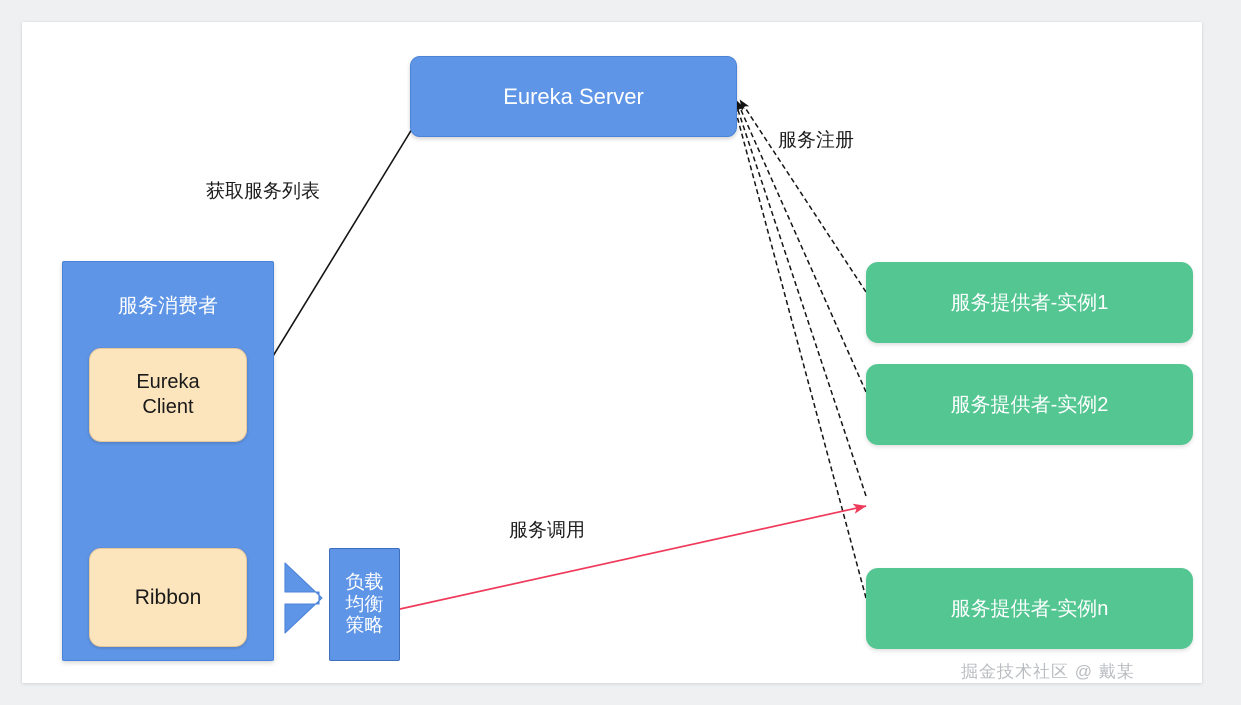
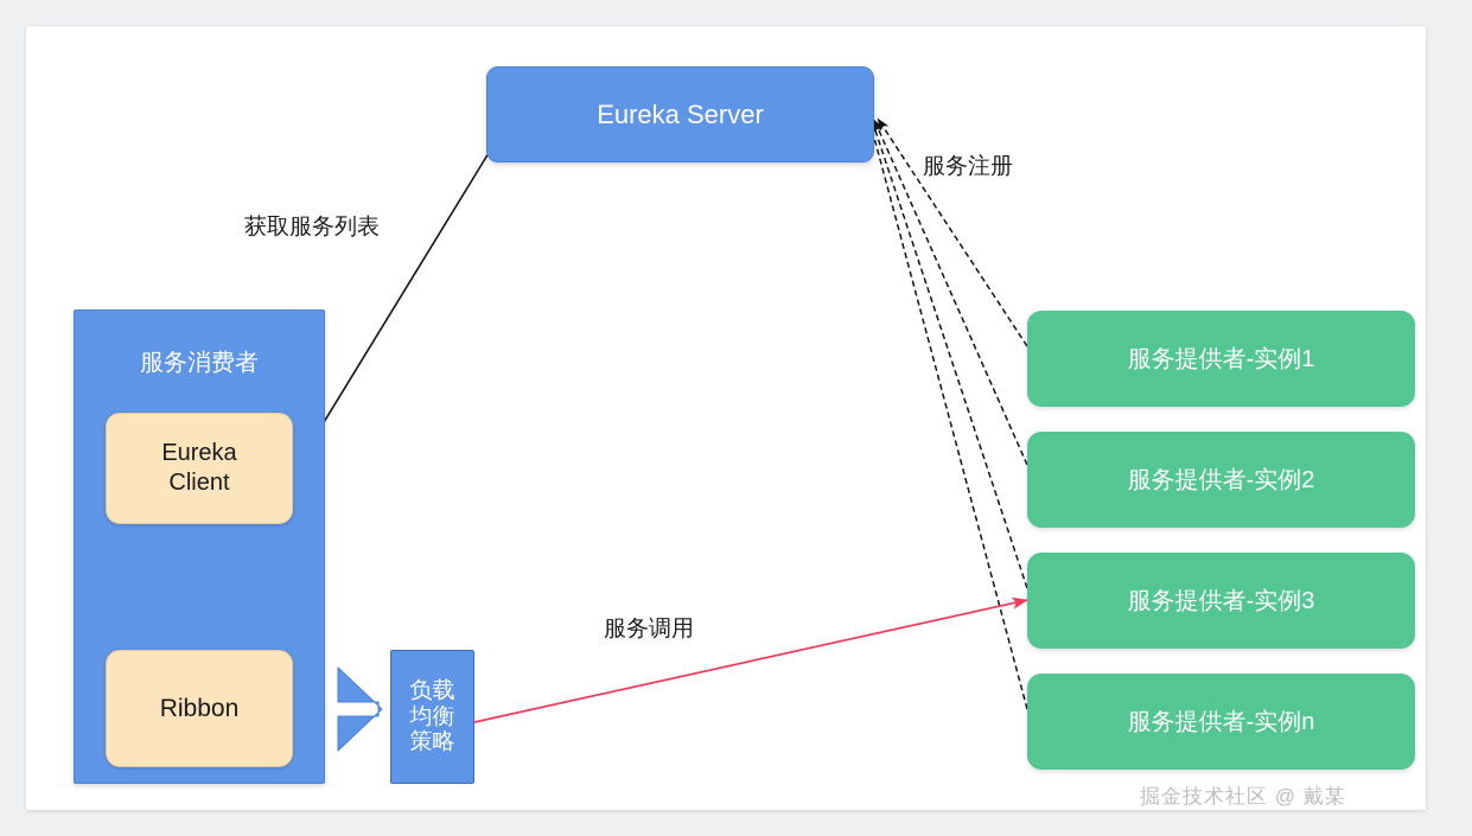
  Eureka Server
  服务消费者
  Eureka
  Client
  Ribbon
  负载
  均衡
  策略
  服务提供者-实例1
  服务提供者-实例2
+ 服务提供者-实例3
  服务提供者-实例n
  获取服务列表
  服务注册
  服务调用
  掘金技术社区 @ 戴某
